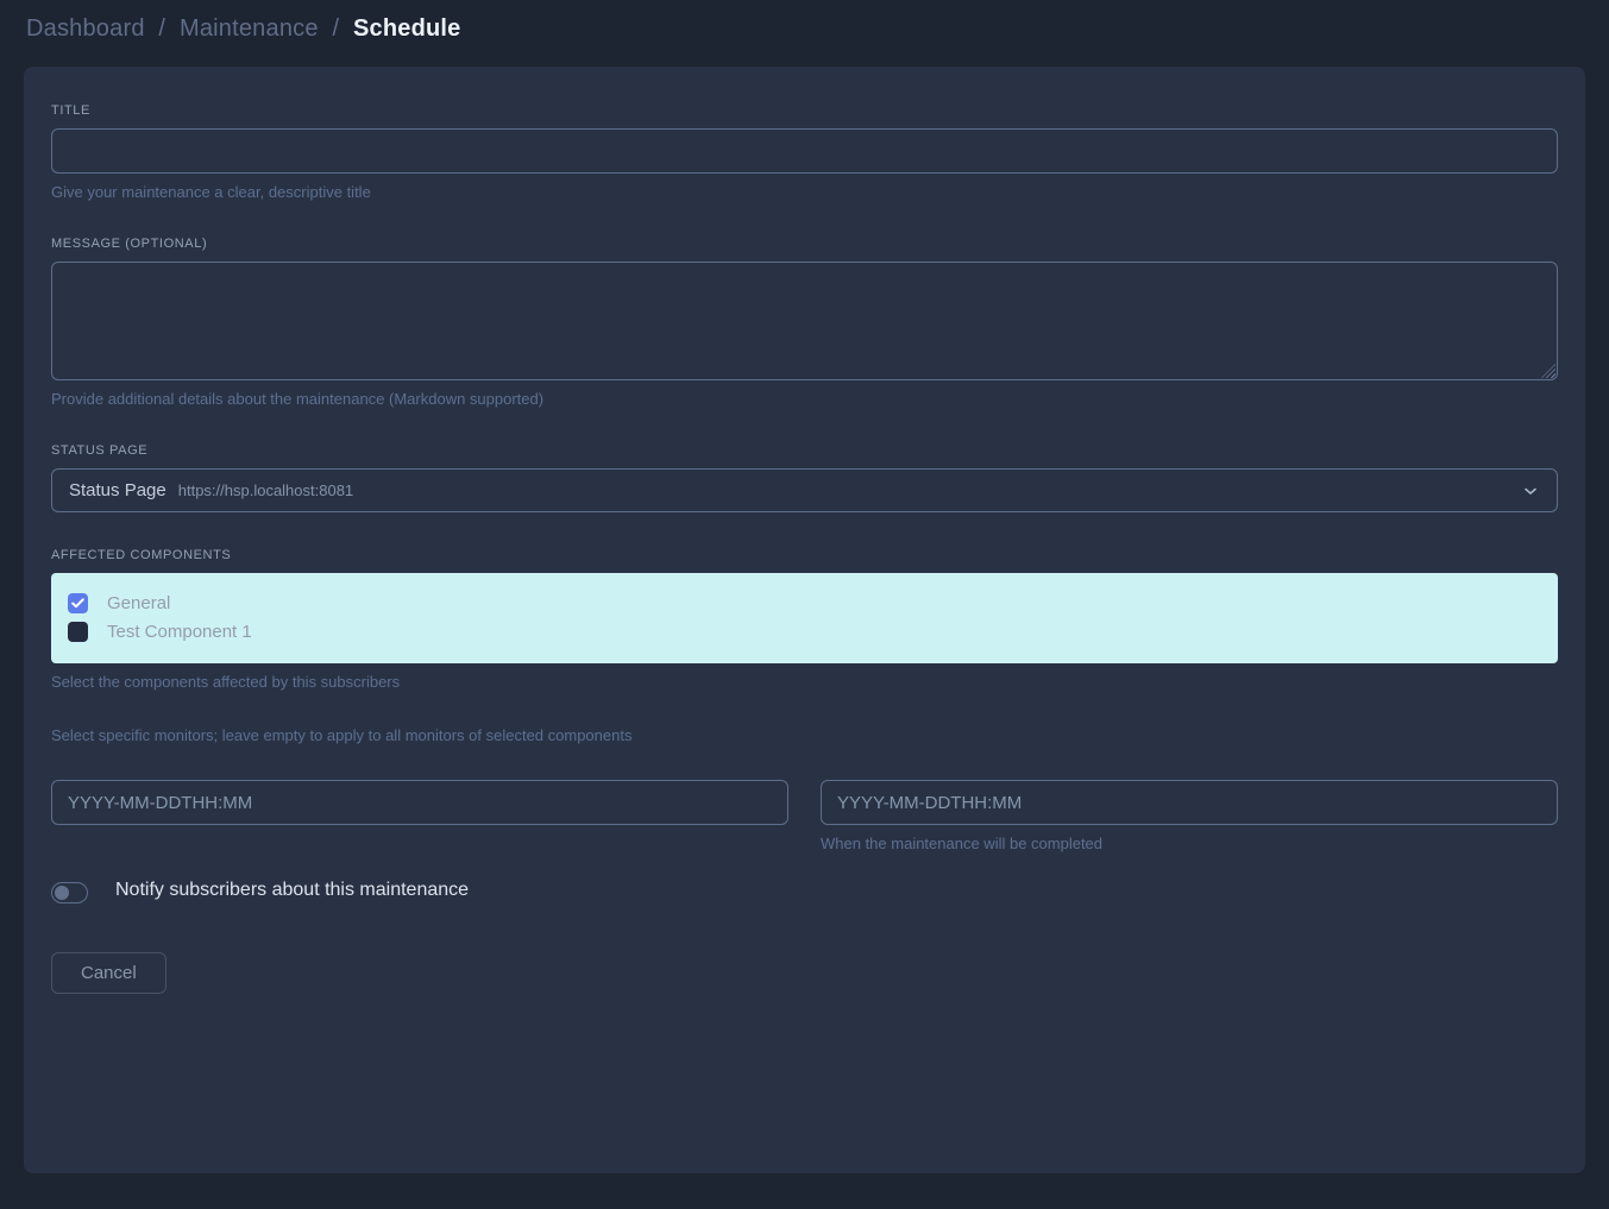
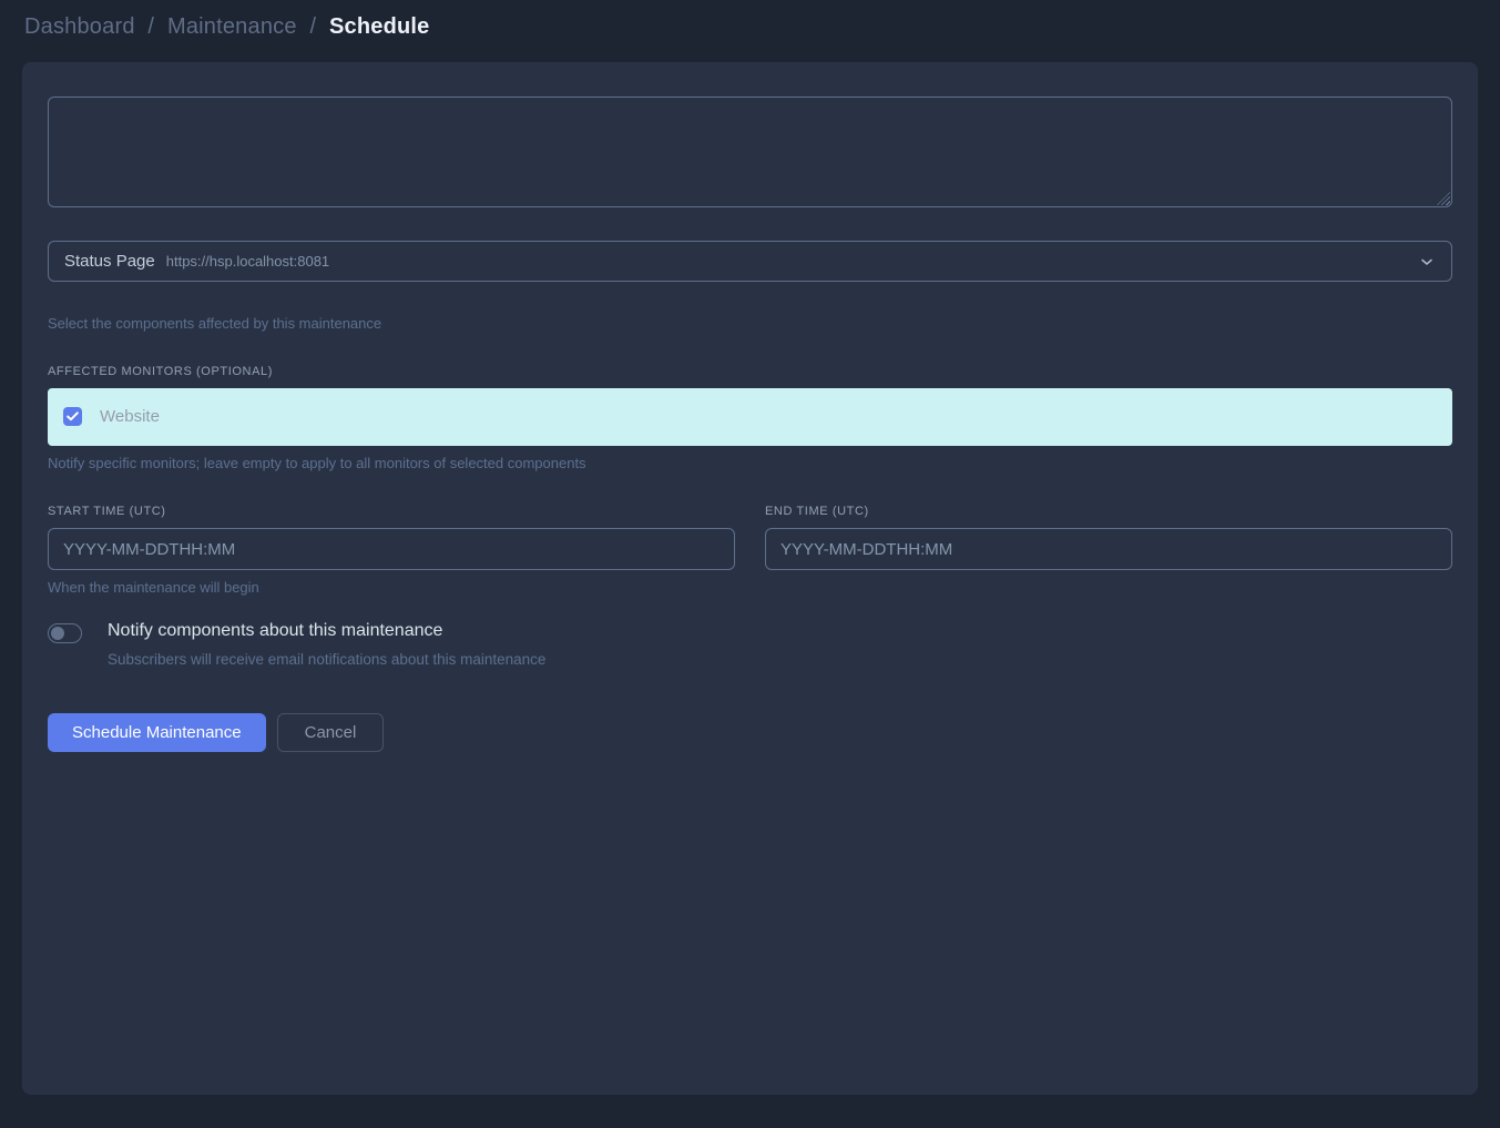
  Dashboard / Maintenance / Schedule
- TITLE
- Give your maintenance a clear, descriptive title
- MESSAGE (OPTIONAL)
- Provide additional details about the maintenance (Markdown supported)
- STATUS PAGE
  Status Page
  https://hsp.localhost:8081
- AFFECTED COMPONENTS
- General
- Test Component 1
- Select the components affected by this subscribers
+ Select the components affected by this maintenance
+ AFFECTED MONITORS (OPTIONAL)
+ Website
- Select specific monitors; leave empty to apply to all monitors of selected components
+ Notify specific monitors; leave empty to apply to all monitors of selected components
+ START TIME (UTC)
  YYYY-MM-DDTHH:MM
+ When the maintenance will begin
+ END TIME (UTC)
  YYYY-MM-DDTHH:MM
- When the maintenance will be completed
- Notify subscribers about this maintenance
+ Notify components about this maintenance
+ Subscribers will receive email notifications about this maintenance
+ Schedule Maintenance
  Cancel
